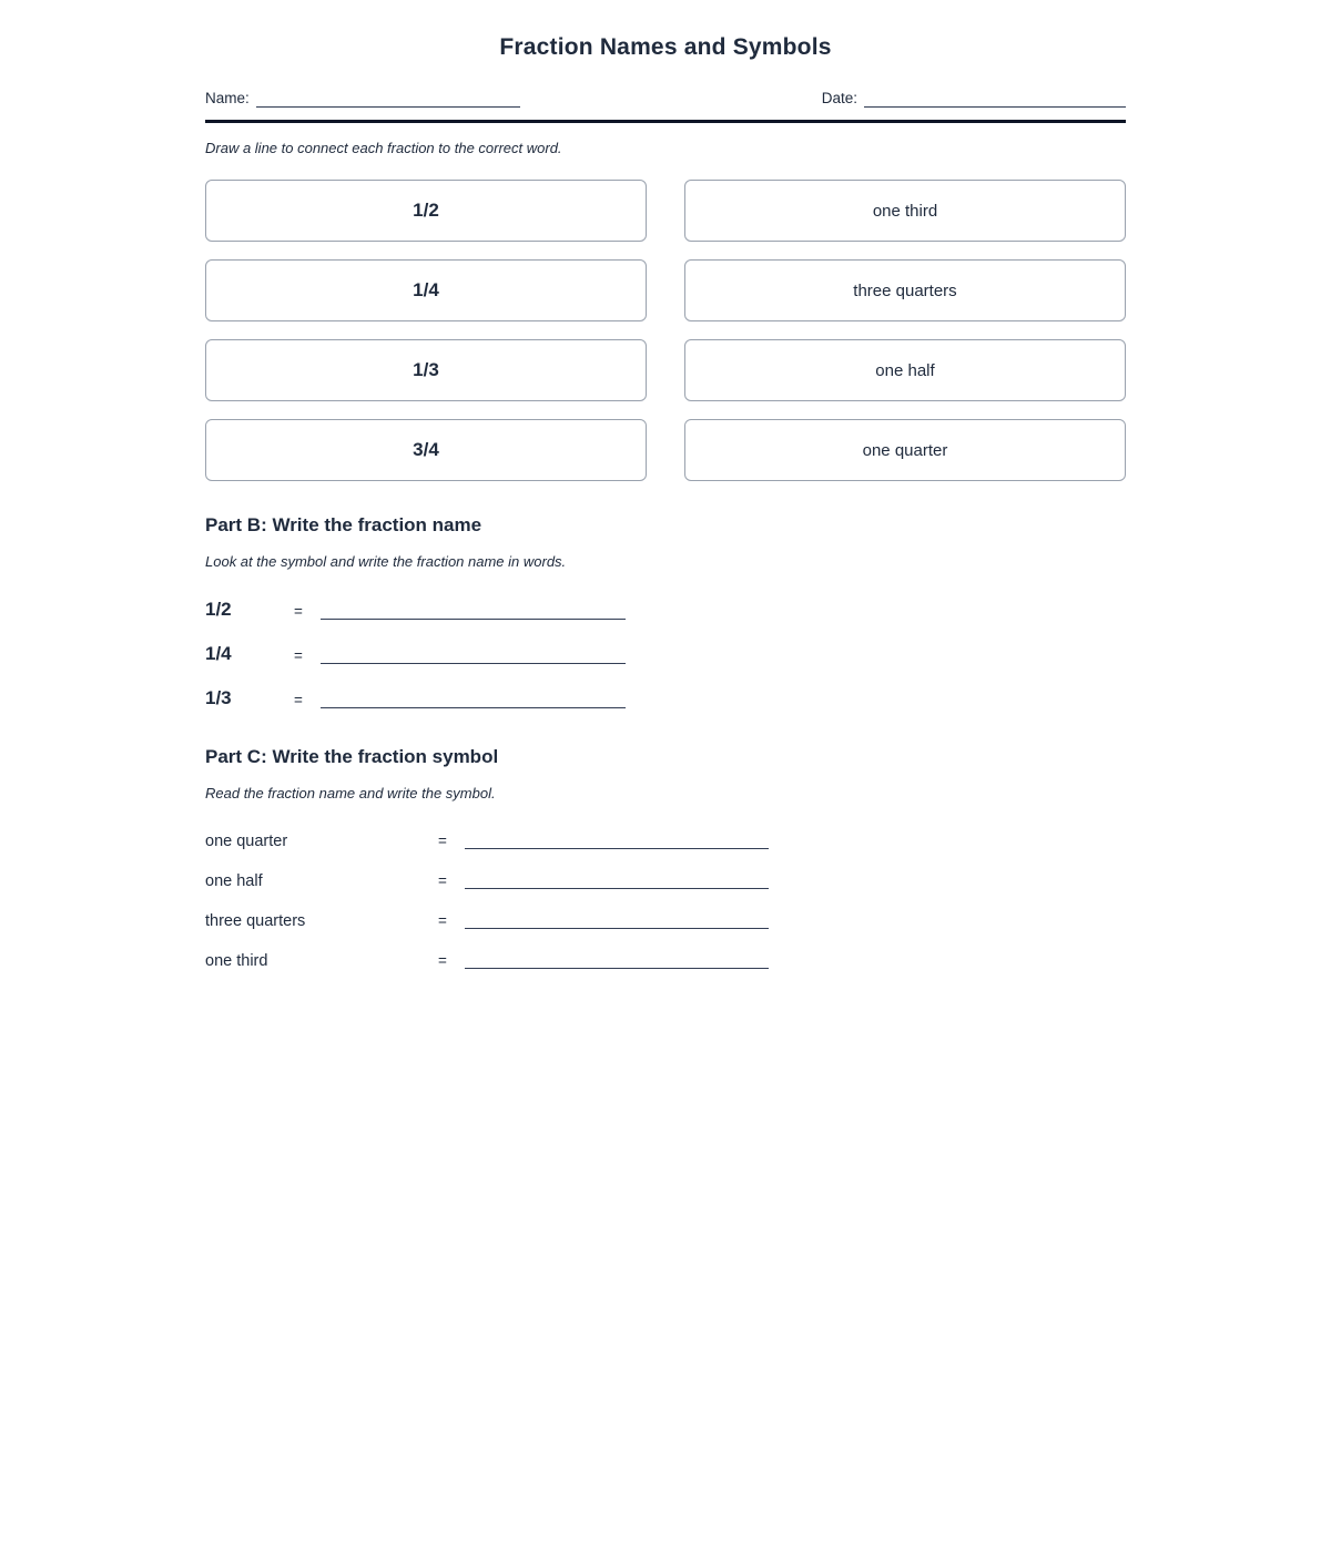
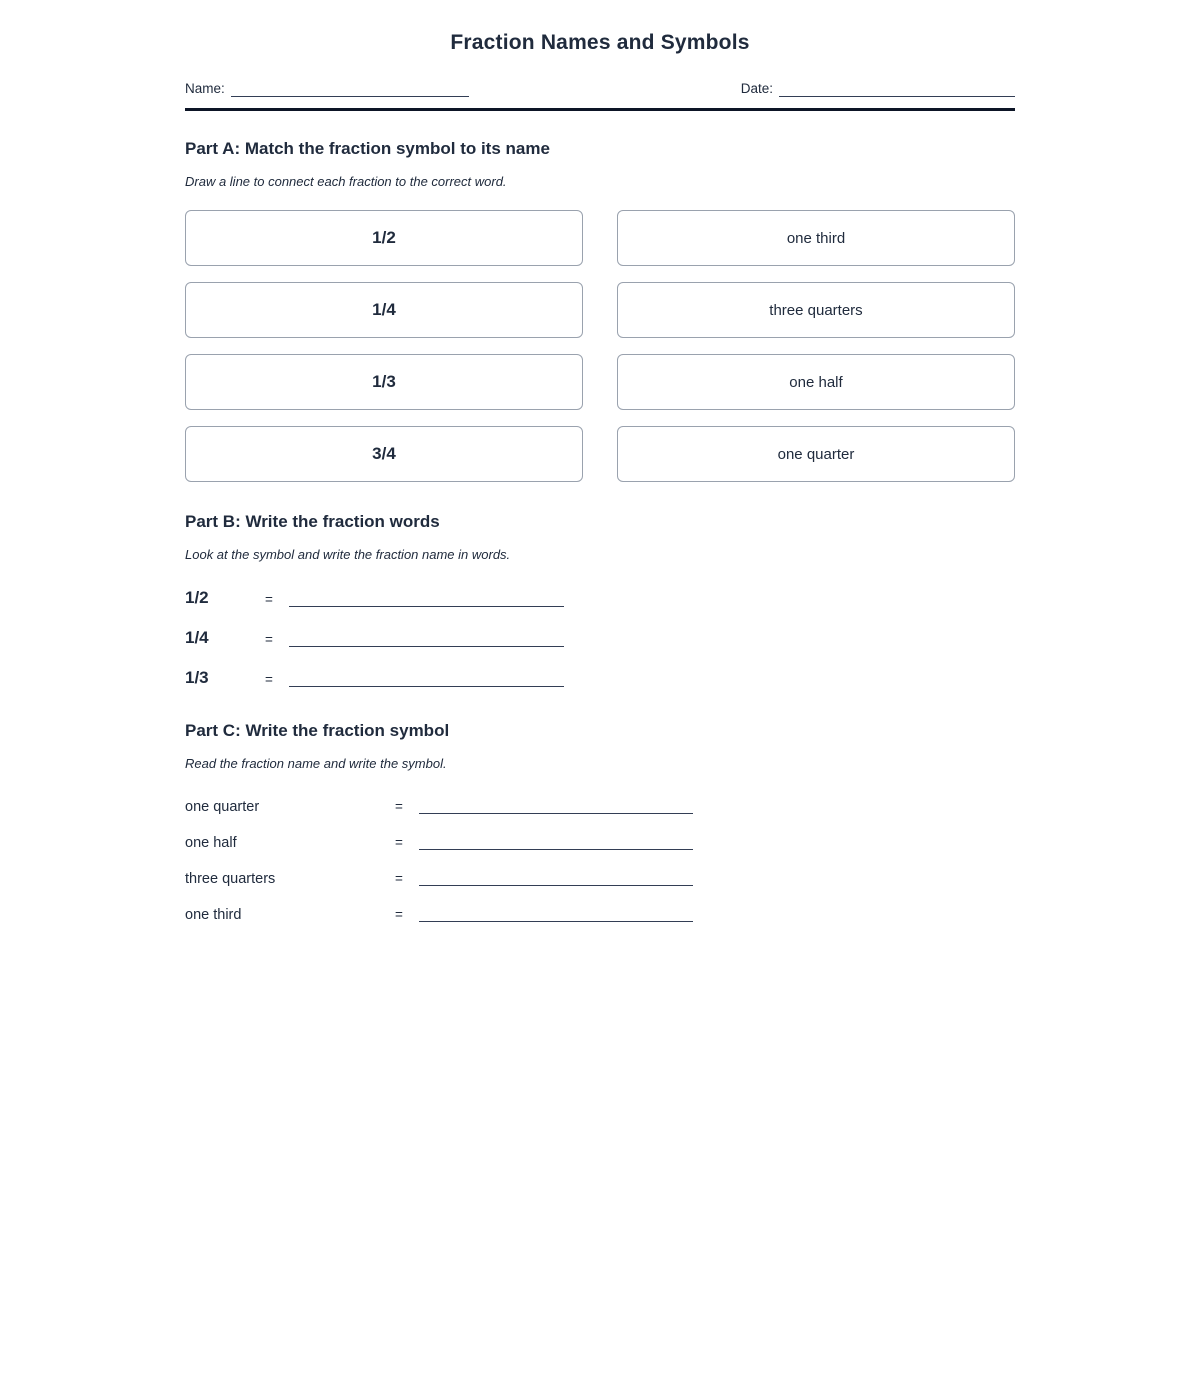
  Fraction Names and Symbols
  Name:
  Date:
+ Part A: Match the fraction symbol to its name
  Draw a line to connect each fraction to the correct word.
  1/2
  one third
  1/4
  three quarters
  1/3
  one half
  3/4
  one quarter
- Part B: Write the fraction name
+ Part B: Write the fraction words
  Look at the symbol and write the fraction name in words.
  1/2
  =
  1/4
  =
  1/3
  =
  Part C: Write the fraction symbol
  Read the fraction name and write the symbol.
  one quarter
  =
  one half
  =
  three quarters
  =
  one third
  =
